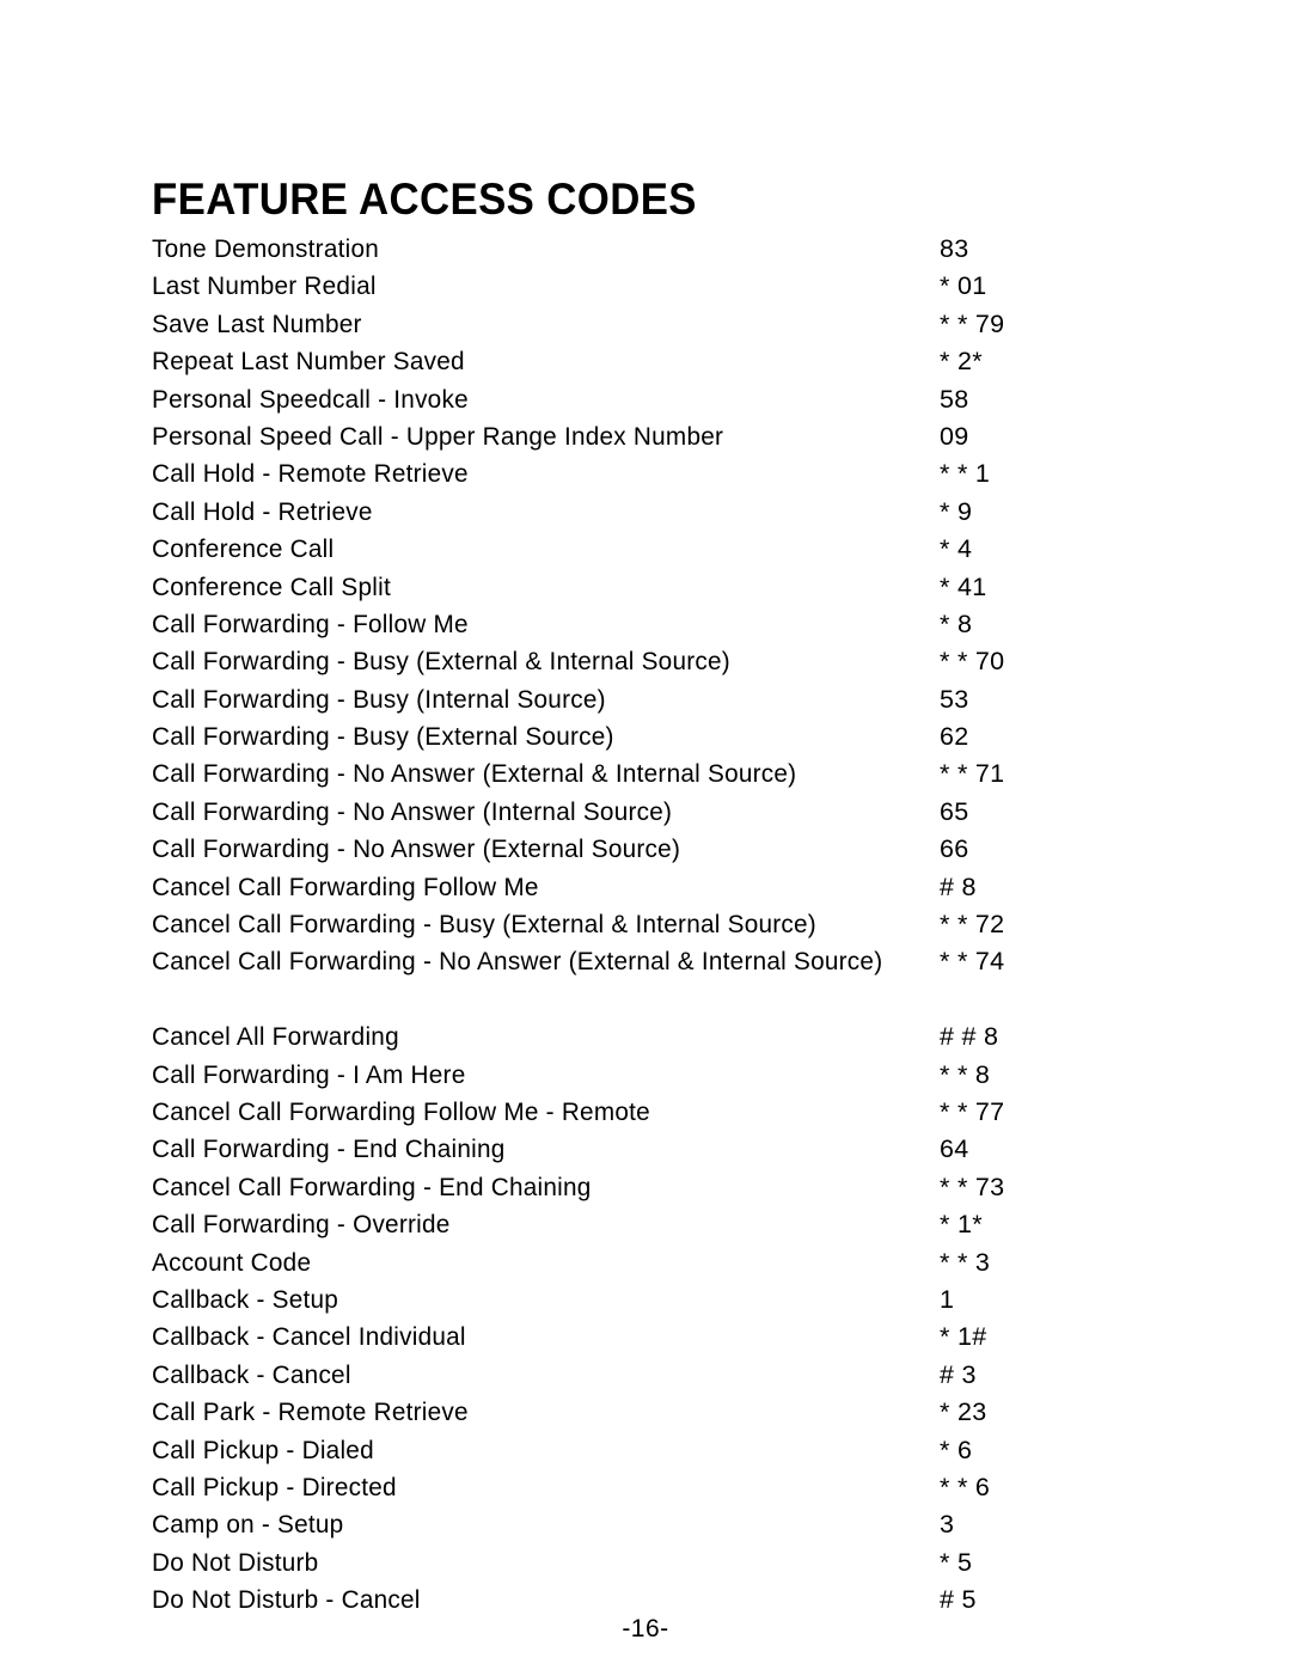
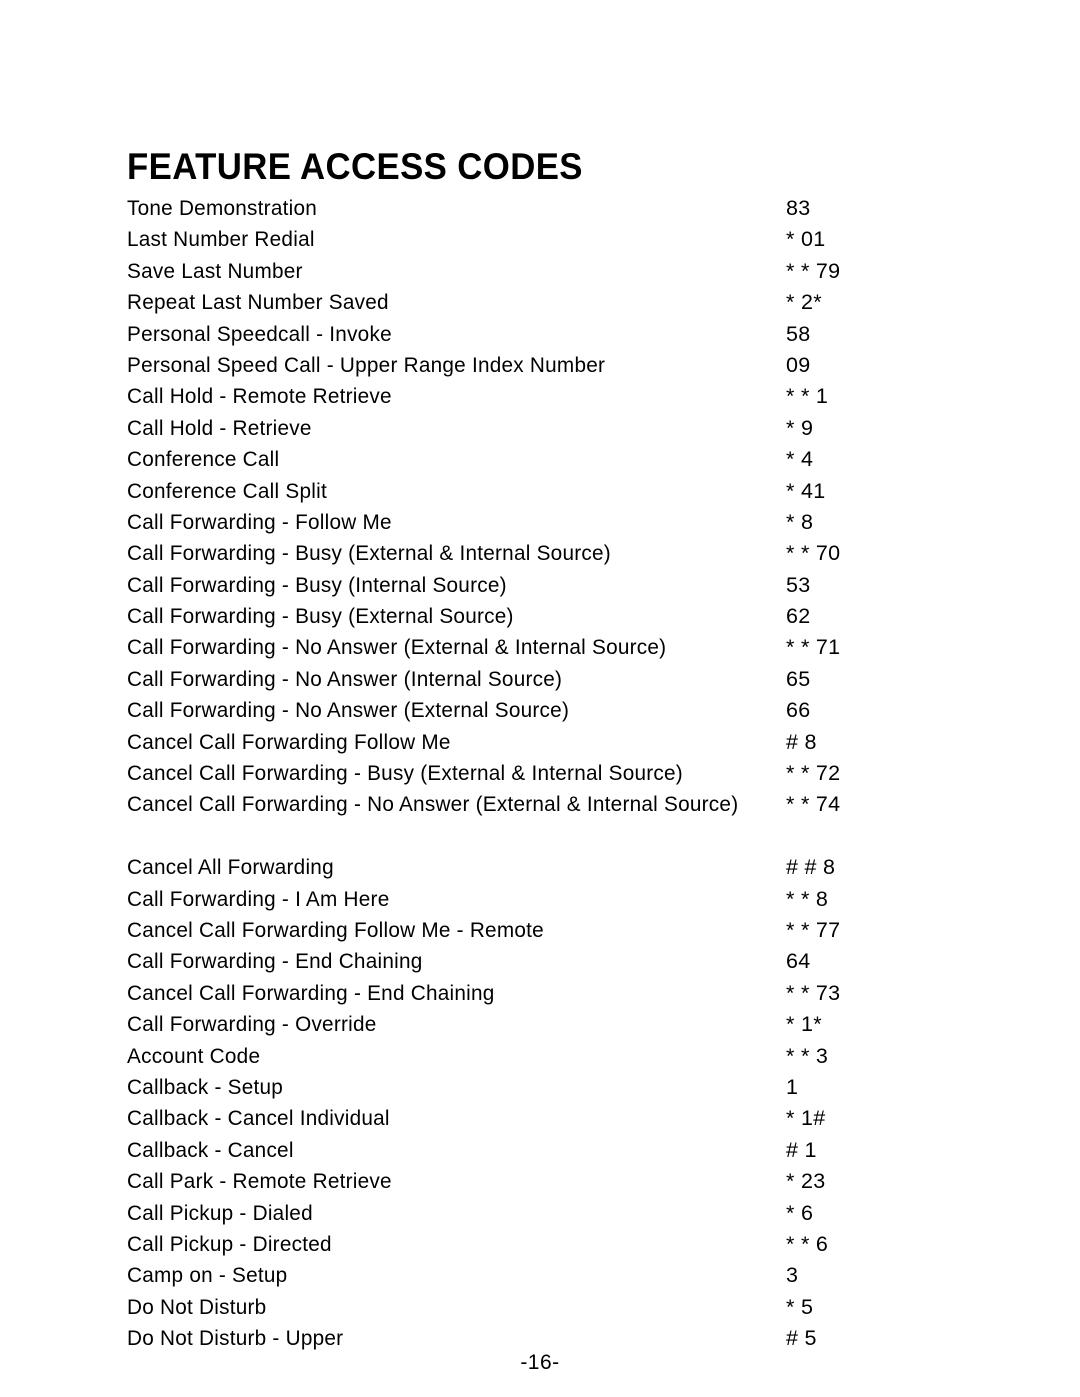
  FEATURE ACCESS CODES
  Tone Demonstration
  83
  Last Number Redial
  * 01
  Save Last Number
  * * 79
  Repeat Last Number Saved
  * 2*
  Personal Speedcall - Invoke
  58
  Personal Speed Call - Upper Range Index Number
  09
  Call Hold - Remote Retrieve
  * * 1
  Call Hold - Retrieve
  * 9
  Conference Call
  * 4
  Conference Call Split
  * 41
  Call Forwarding - Follow Me
  * 8
  Call Forwarding - Busy (External & Internal Source)
  * * 70
  Call Forwarding - Busy (Internal Source)
  53
  Call Forwarding - Busy (External Source)
  62
  Call Forwarding - No Answer (External & Internal Source)
  * * 71
  Call Forwarding - No Answer (Internal Source)
  65
  Call Forwarding - No Answer (External Source)
  66
  Cancel Call Forwarding Follow Me
  # 8
  Cancel Call Forwarding - Busy (External & Internal Source)
  * * 72
  Cancel Call Forwarding - No Answer (External & Internal Source)
  * * 74
  Cancel All Forwarding
  # # 8
  Call Forwarding - I Am Here
  * * 8
  Cancel Call Forwarding Follow Me - Remote
  * * 77
  Call Forwarding - End Chaining
  64
  Cancel Call Forwarding - End Chaining
  * * 73
  Call Forwarding - Override
  * 1*
  Account Code
  * * 3
  Callback - Setup
  1
  Callback - Cancel Individual
  * 1#
  Callback - Cancel
- # 3
+ # 1
  Call Park - Remote Retrieve
  * 23
  Call Pickup - Dialed
  * 6
  Call Pickup - Directed
  * * 6
  Camp on - Setup
  3
  Do Not Disturb
  * 5
- Do Not Disturb - Cancel
+ Do Not Disturb - Upper
  # 5
  -16-
